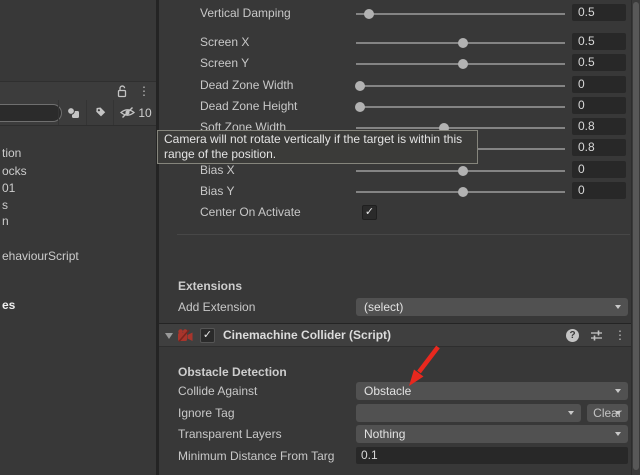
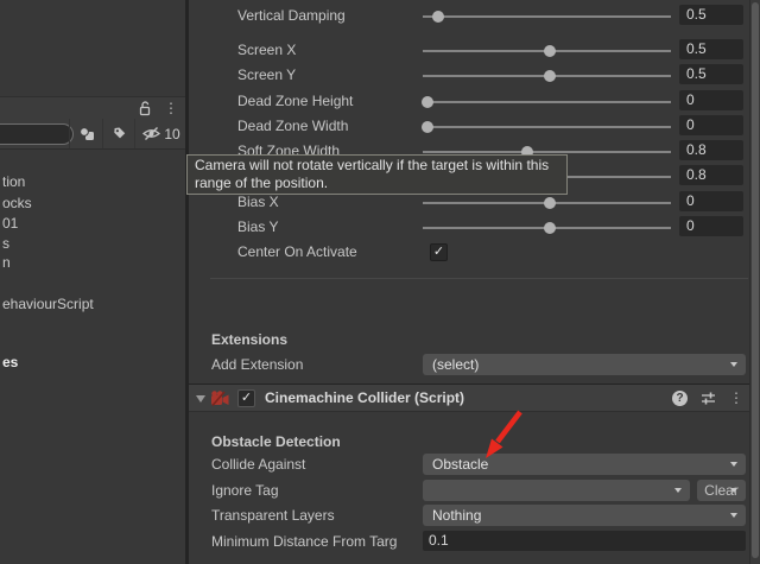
  ⋮
  10
  tion
  ocks
  01
  s
  n
  ehaviourScript
  es
  Vertical Damping
  0.5
  Screen X
  0.5
  Screen Y
  0.5
- Dead Zone Width
+ Dead Zone Height
  0
- Dead Zone Height
+ Dead Zone Width
  0
  Soft Zone Width
  0.8
  0.8
  Bias X
  0
  Bias Y
  0
  Center On Activate
  ✓
  Extensions
  Add Extension
  (select)
  ✓
  Cinemachine Collider (Script)
  ?
  ⋮
  Obstacle Detection
  Collide Against
  Obstacle
  Ignore Tag
  Clear
  Transparent Layers
  Nothing
  Minimum Distance From Targ
  0.1
  Camera will not rotate vertically if the target is within this range of the position.
